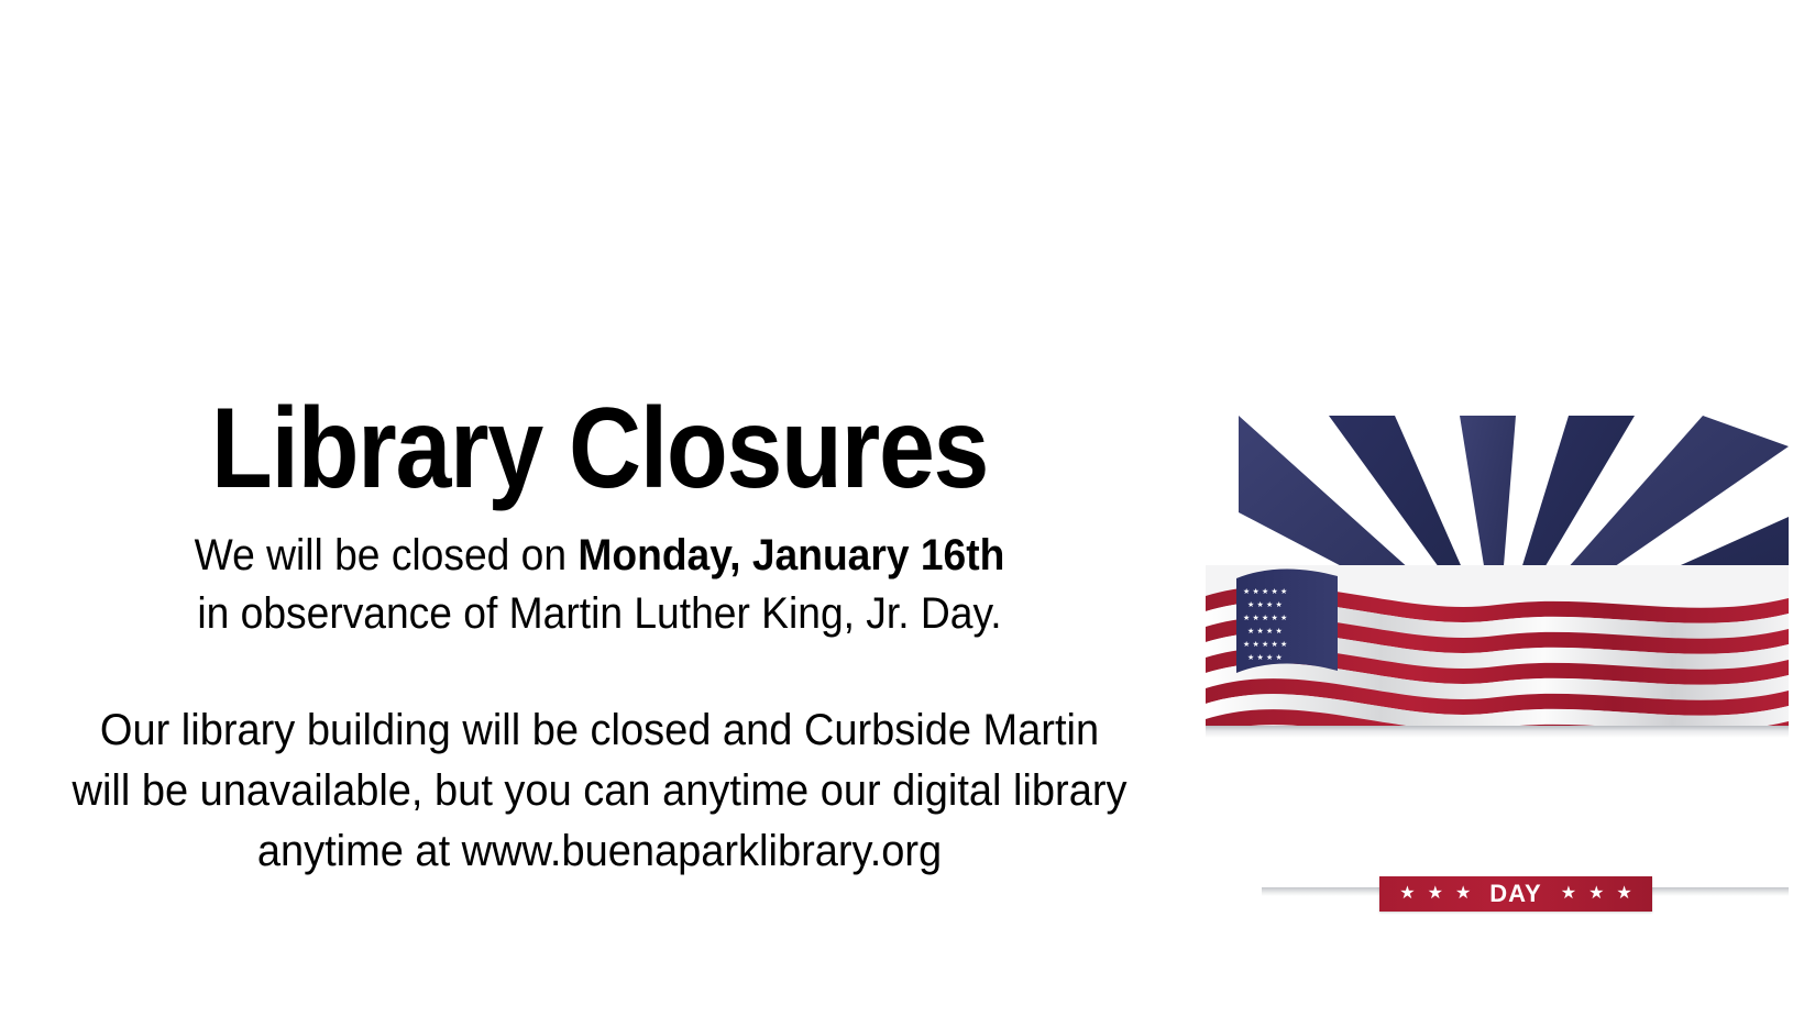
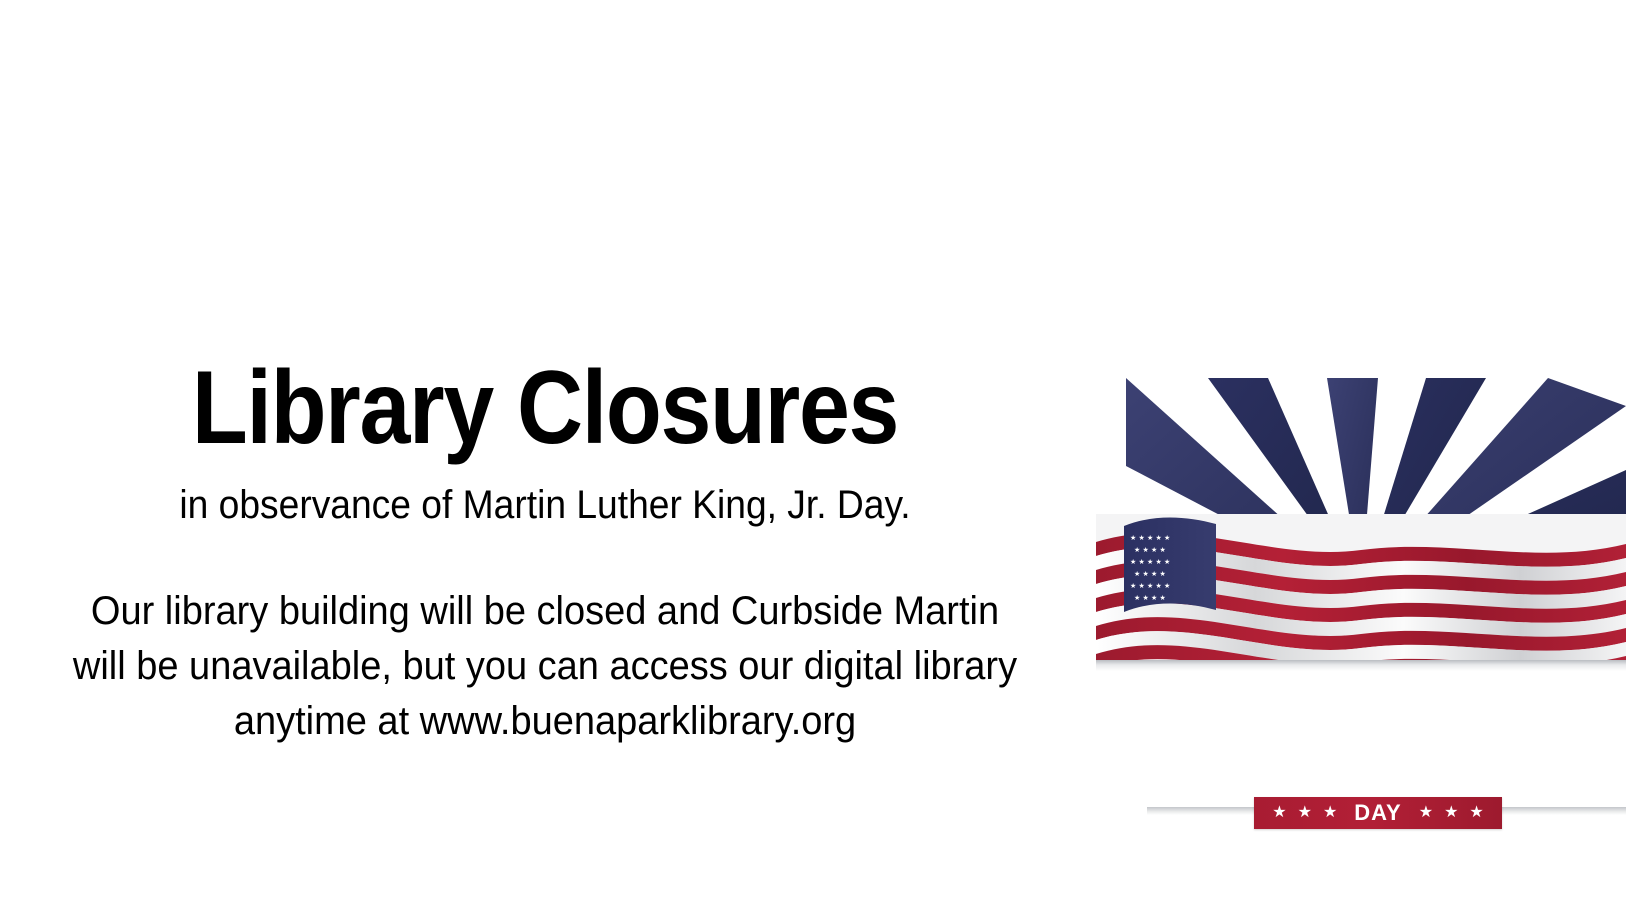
  Library Closures
- We will be closed on Monday, January 16th
  in observance of Martin Luther King, Jr. Day.
  Our library building will be closed and Curbside Martin
- will be unavailable, but you can anytime our digital library
+ will be unavailable, but you can access our digital library
  anytime at www.buenaparklibrary.org
  ★ ★ ★ ★ ★
  ★ ★ ★ ★
  ★ ★ ★ ★ ★
  ★ ★ ★ ★
  ★ ★ ★ ★ ★
  ★ ★ ★ ★
  ★
  ★
  ★
  DAY
  ★
  ★
  ★
